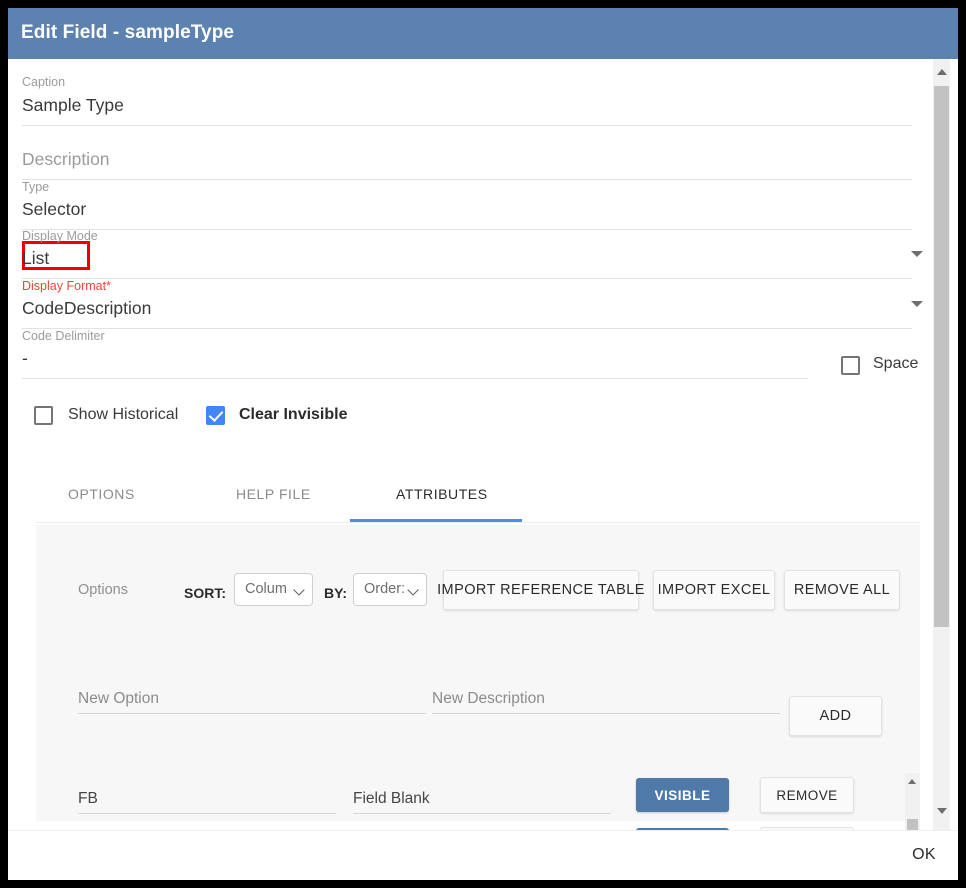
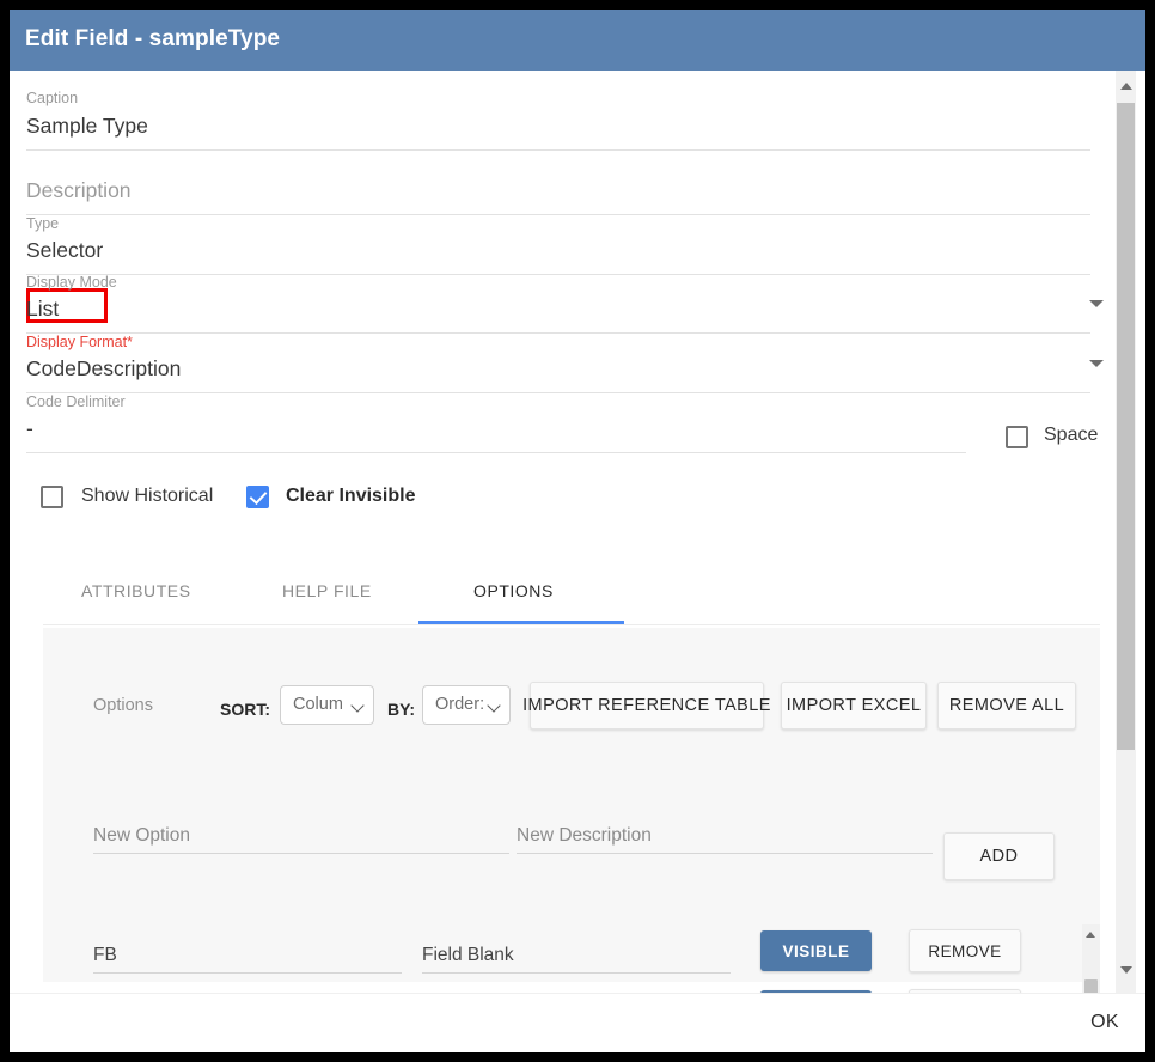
  Edit Field - sampleType
  Caption
  Sample Type
  Description
  Type
  Selector
  Display Mode
  List
  Display Format*
  CodeDescription
  Code Delimiter
  -
  Space
  Show Historical
  Clear Invisible
- OPTIONS
+ ATTRIBUTES
  HELP FILE
- ATTRIBUTES
+ OPTIONS
  Options
  SORT:
  Colum
  BY:
  Order:
  IMPORT REFERENCE TABLE
  IMPORT EXCEL
  REMOVE ALL
  New Option
  New Description
  ADD
  FB
  Field Blank
  VISIBLE
  REMOVE
  OK
